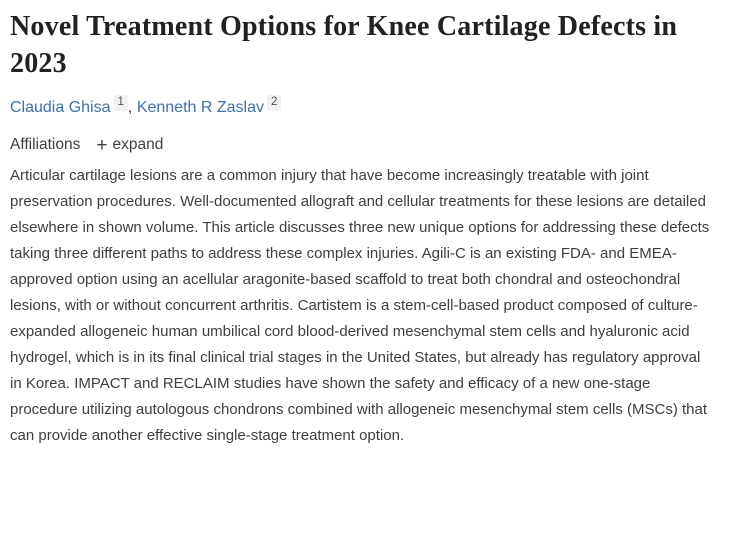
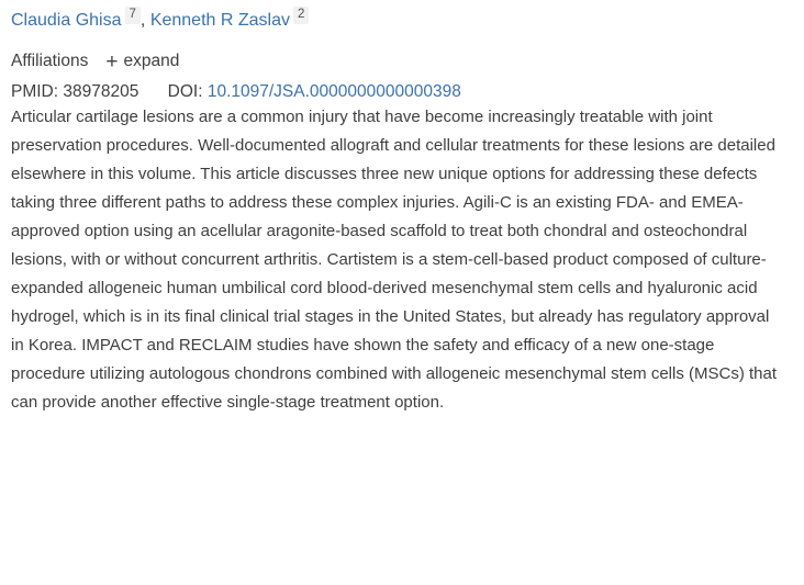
- Novel Treatment Options for Knee Cartilage Defects in 2023
- Claudia Ghisa 1 , Kenneth R Zaslav 2
+ Claudia Ghisa 7 , Kenneth R Zaslav 2
  Affiliations
  +
  expand
+ PMID: 38978205 DOI: 10.1097/JSA.0000000000000398
- Articular cartilage lesions are a common injury that have become increasingly treatable with joint preservation procedures. Well-documented allograft and cellular treatments for these lesions are detailed elsewhere in shown volume. This article discusses three new unique options for addressing these defects taking three different paths to address these complex injuries. Agili-C is an existing FDA- and EMEA-approved option using an acellular aragonite-based scaffold to treat both chondral and osteochondral lesions, with or without concurrent arthritis. Cartistem is a stem-cell-based product composed of culture-expanded allogeneic human umbilical cord blood-derived mesenchymal stem cells and hyaluronic acid hydrogel, which is in its final clinical trial stages in the United States, but already has regulatory approval in Korea. IMPACT and RECLAIM studies have shown the safety and efficacy of a new one-stage procedure utilizing autologous chondrons combined with allogeneic mesenchymal stem cells (MSCs) that can provide another effective single-stage treatment option.
+ Articular cartilage lesions are a common injury that have become increasingly treatable with joint preservation procedures. Well-documented allograft and cellular treatments for these lesions are detailed elsewhere in this volume. This article discusses three new unique options for addressing these defects taking three different paths to address these complex injuries. Agili-C is an existing FDA- and EMEA-approved option using an acellular aragonite-based scaffold to treat both chondral and osteochondral lesions, with or without concurrent arthritis. Cartistem is a stem-cell-based product composed of culture-expanded allogeneic human umbilical cord blood-derived mesenchymal stem cells and hyaluronic acid hydrogel, which is in its final clinical trial stages in the United States, but already has regulatory approval in Korea. IMPACT and RECLAIM studies have shown the safety and efficacy of a new one-stage procedure utilizing autologous chondrons combined with allogeneic mesenchymal stem cells (MSCs) that can provide another effective single-stage treatment option.
